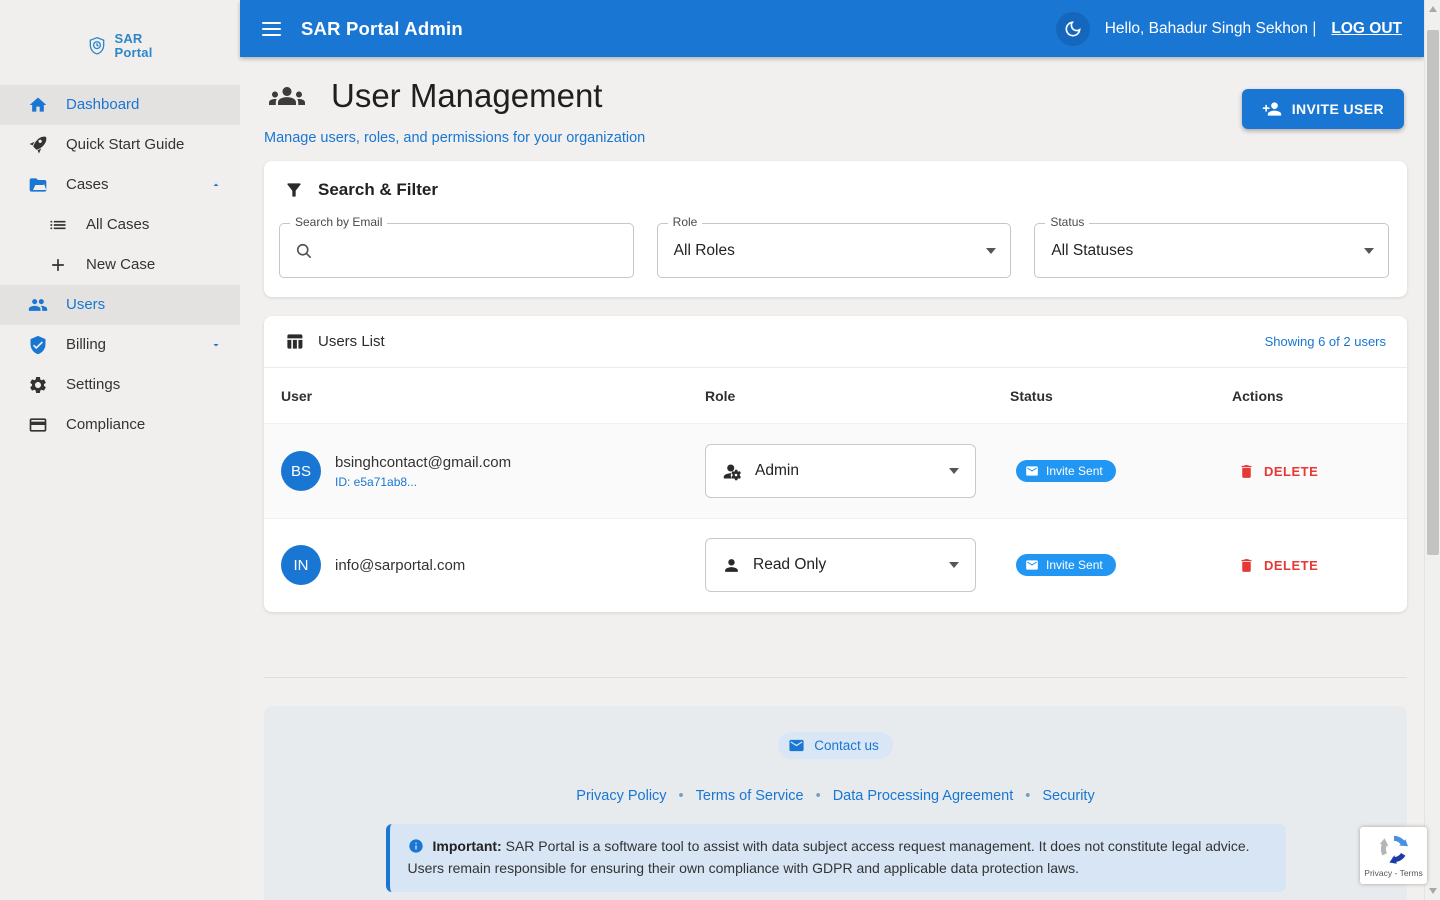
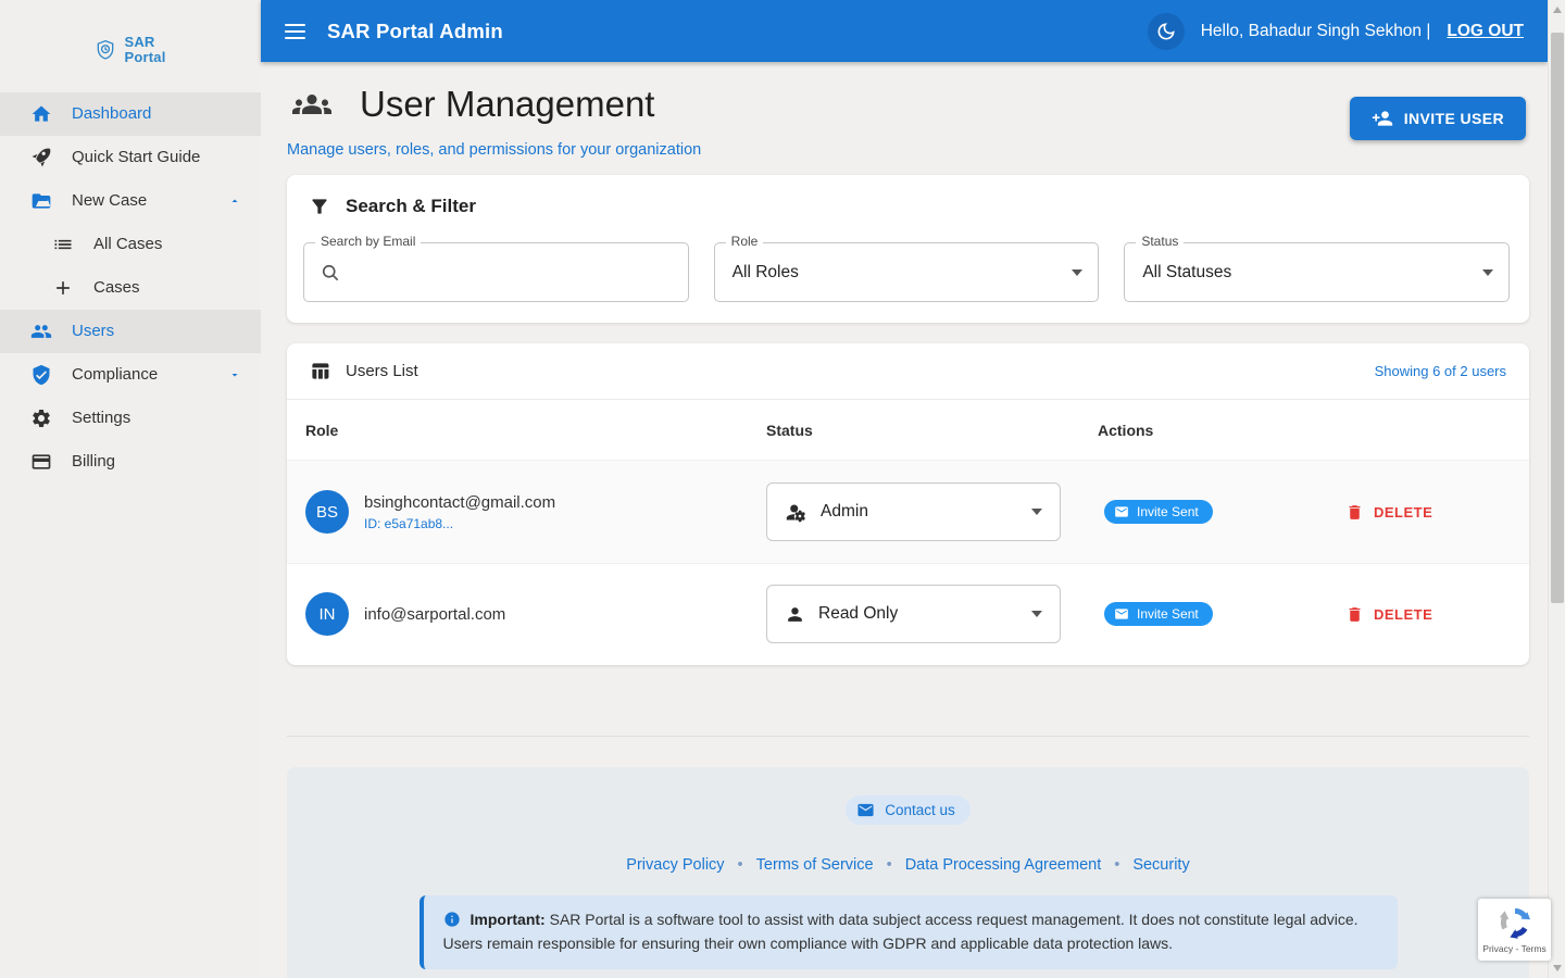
  SAR
  Portal
  Dashboard
  Quick Start Guide
- Cases
+ New Case
  All Cases
- New Case
+ Cases
  Users
- Billing
+ Compliance
  Settings
- Compliance
+ Billing
  SAR Portal Admin
  Hello, Bahadur Singh Sekhon |
  LOG OUT
  User Management
  Manage users, roles, and permissions for your organization
  INVITE USER
  Search & Filter
  Search by Email
  Role
  All Roles
  Status
  All Statuses
  Users List
  Showing 6 of 2 users
- User
  Role
  Status
  Actions
  BS
  bsinghcontact@gmail.com
  ID: e5a71ab8...
  Admin
  Invite Sent
  DELETE
  IN
  info@sarportal.com
  Read Only
  Invite Sent
  DELETE
  Contact us
  Privacy Policy Terms of Service Data Processing Agreement Security
  Important: SAR Portal is a software tool to assist with data subject access request management. It does not constitute legal advice. Users remain responsible for ensuring their own compliance with GDPR and applicable data protection laws.
  Privacy - Terms
